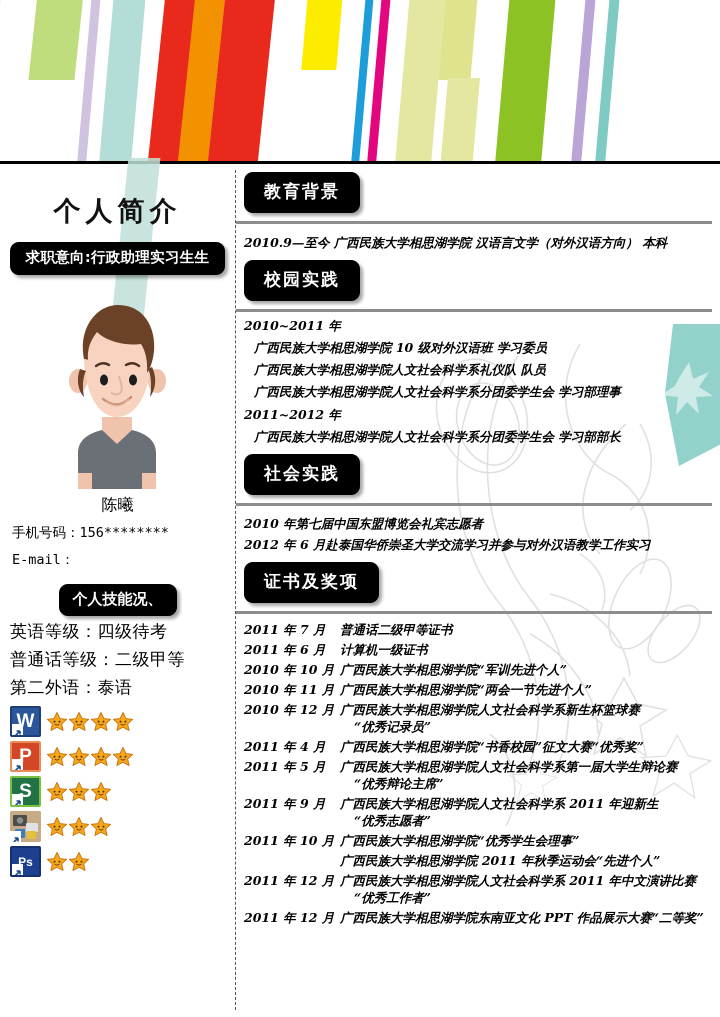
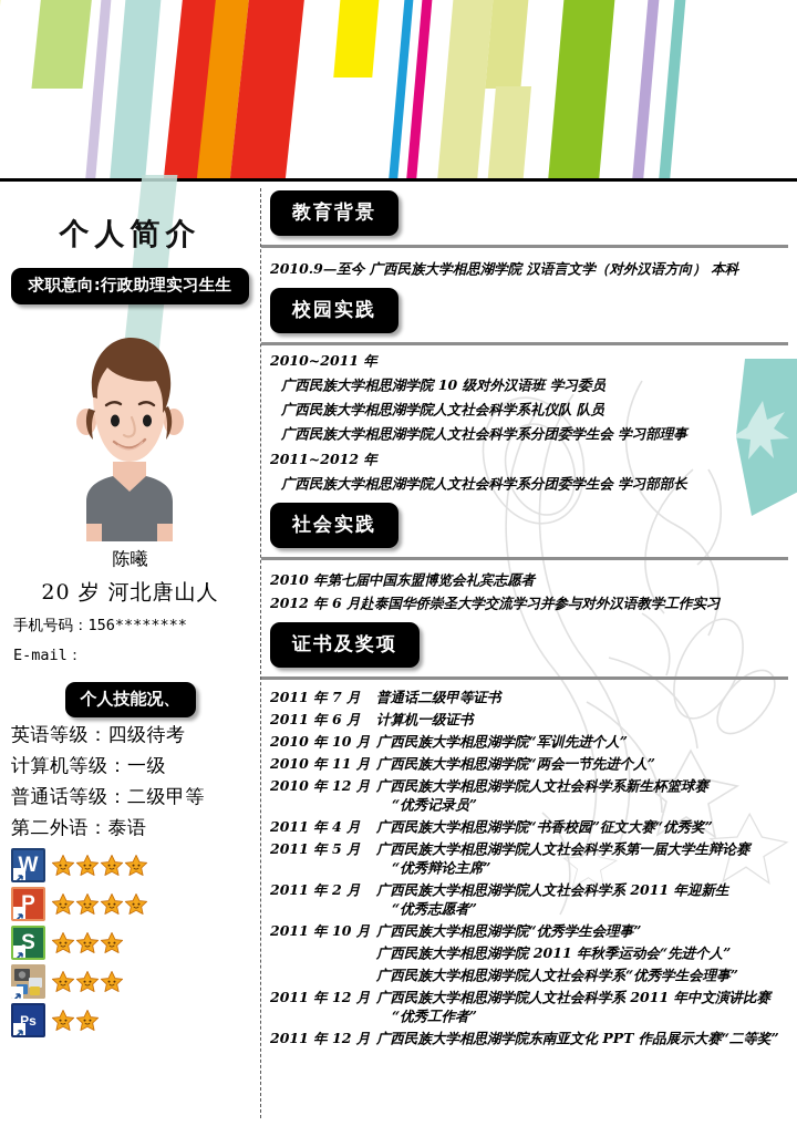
  个人简介
  求职意向:行政助理实习生生
  陈曦
+ 20 岁 河北唐山人
  手机号码：156********
  E-mail：
  个人技能况、
  英语等级：四级待考
+ 计算机等级：一级
  普通话等级：二级甲等
  第二外语：泰语
  W
  P
  S
  Ps
  教育背景
  2010.9—至今 广西民族大学相思湖学院 汉语言文学（对外汉语方向） 本科
  校园实践
  2010~2011 年
  广西民族大学相思湖学院 10 级对外汉语班 学习委员
  广西民族大学相思湖学院人文社会科学系礼仪队 队员
  广西民族大学相思湖学院人文社会科学系分团委学生会 学习部理事
  2011~2012 年
  广西民族大学相思湖学院人文社会科学系分团委学生会 学习部部长
  社会实践
  2010 年第七届中国东盟博览会礼宾志愿者
  2012 年 6 月赴泰国华侨崇圣大学交流学习并参与对外汉语教学工作实习
  证书及奖项
  2011 年 7 月
  普通话二级甲等证书
  2011 年 6 月
  计算机一级证书
  2010 年 10 月
  广西民族大学相思湖学院“军训先进个人”
  2010 年 11 月
  广西民族大学相思湖学院“两会一节先进个人”
  2010 年 12 月
  广西民族大学相思湖学院人文社会科学系新生杯篮球赛
  “优秀记录员”
  2011 年 4 月
  广西民族大学相思湖学院“书香校园”征文大赛“优秀奖”
  2011 年 5 月
  广西民族大学相思湖学院人文社会科学系第一届大学生辩论赛
  “优秀辩论主席”
- 2011 年 9 月
+ 2011 年 2 月
  广西民族大学相思湖学院人文社会科学系 2011 年迎新生
  “优秀志愿者”
  2011 年 10 月
  广西民族大学相思湖学院“优秀学生会理事”
  广西民族大学相思湖学院 2011 年秋季运动会“先进个人”
+ 广西民族大学相思湖学院人文社会科学系“优秀学生会理事”
  2011 年 12 月
  广西民族大学相思湖学院人文社会科学系 2011 年中文演讲比赛
  “优秀工作者”
  2011 年 12 月
  广西民族大学相思湖学院东南亚文化 PPT 作品展示大赛“二等奖”
